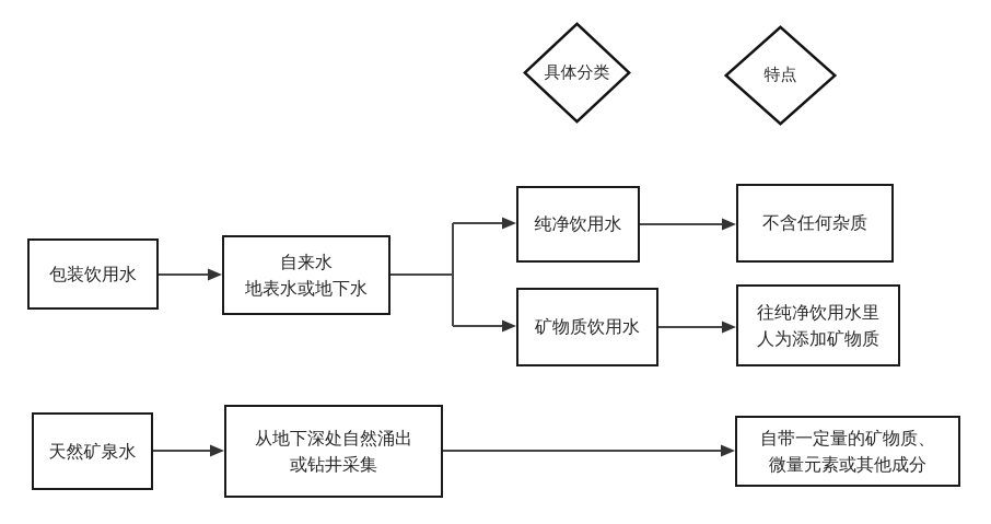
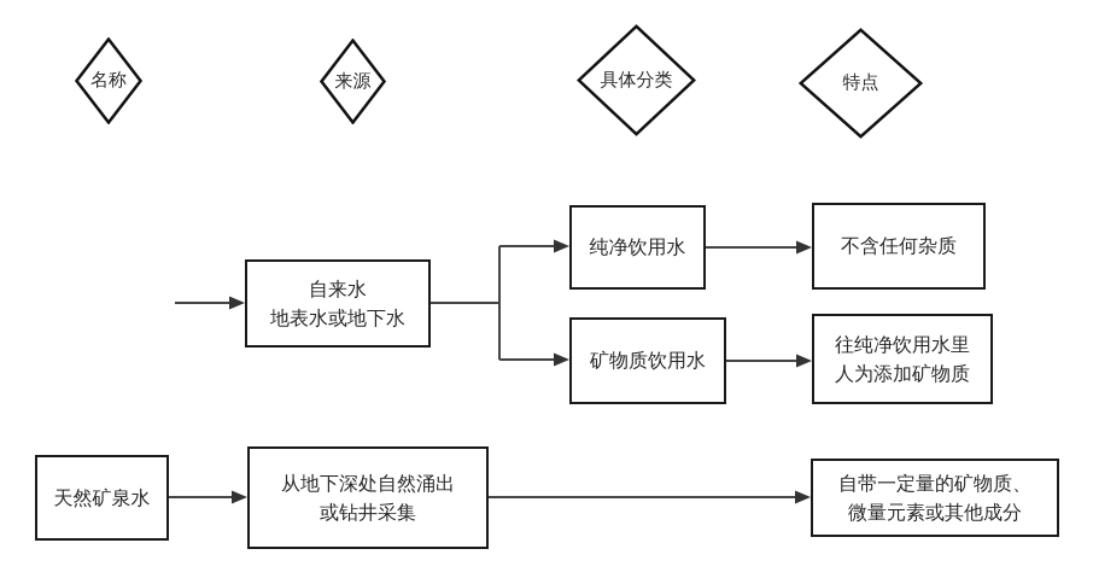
+ 名称
+ 来源
  具体分类
  特点
- 包装饮用水
  自来水
  地表水或地下水
  纯净饮用水
  矿物质饮用水
  不含任何杂质
  往纯净饮用水里
  人为添加矿物质
  天然矿泉水
  从地下深处自然涌出
  或钻井采集
  自带一定量的矿物质、
  微量元素或其他成分
